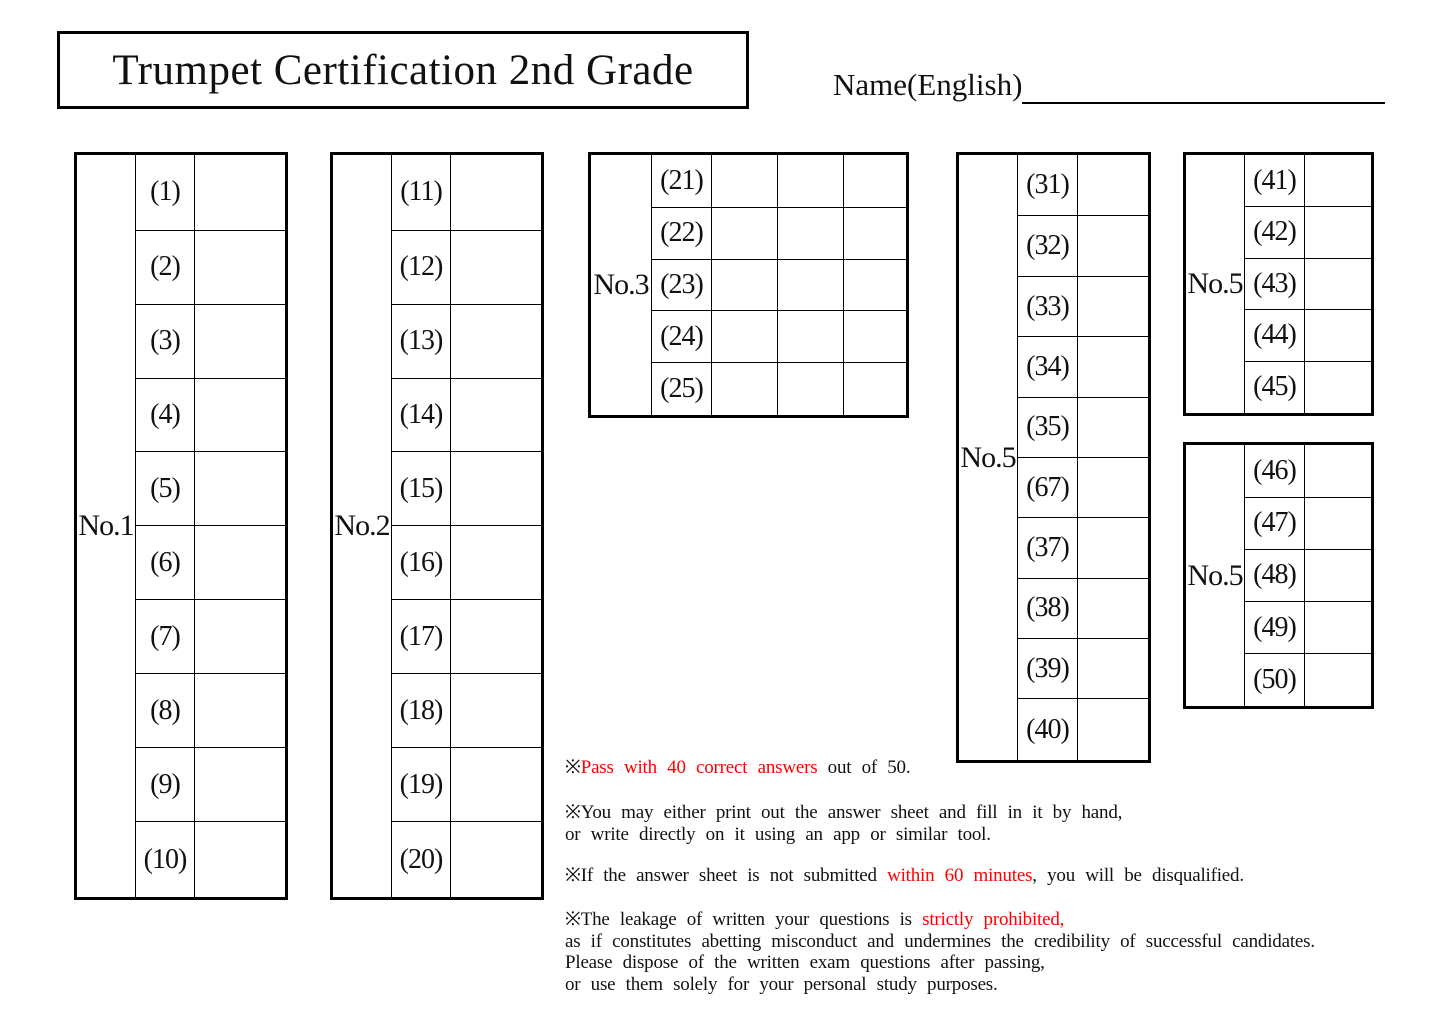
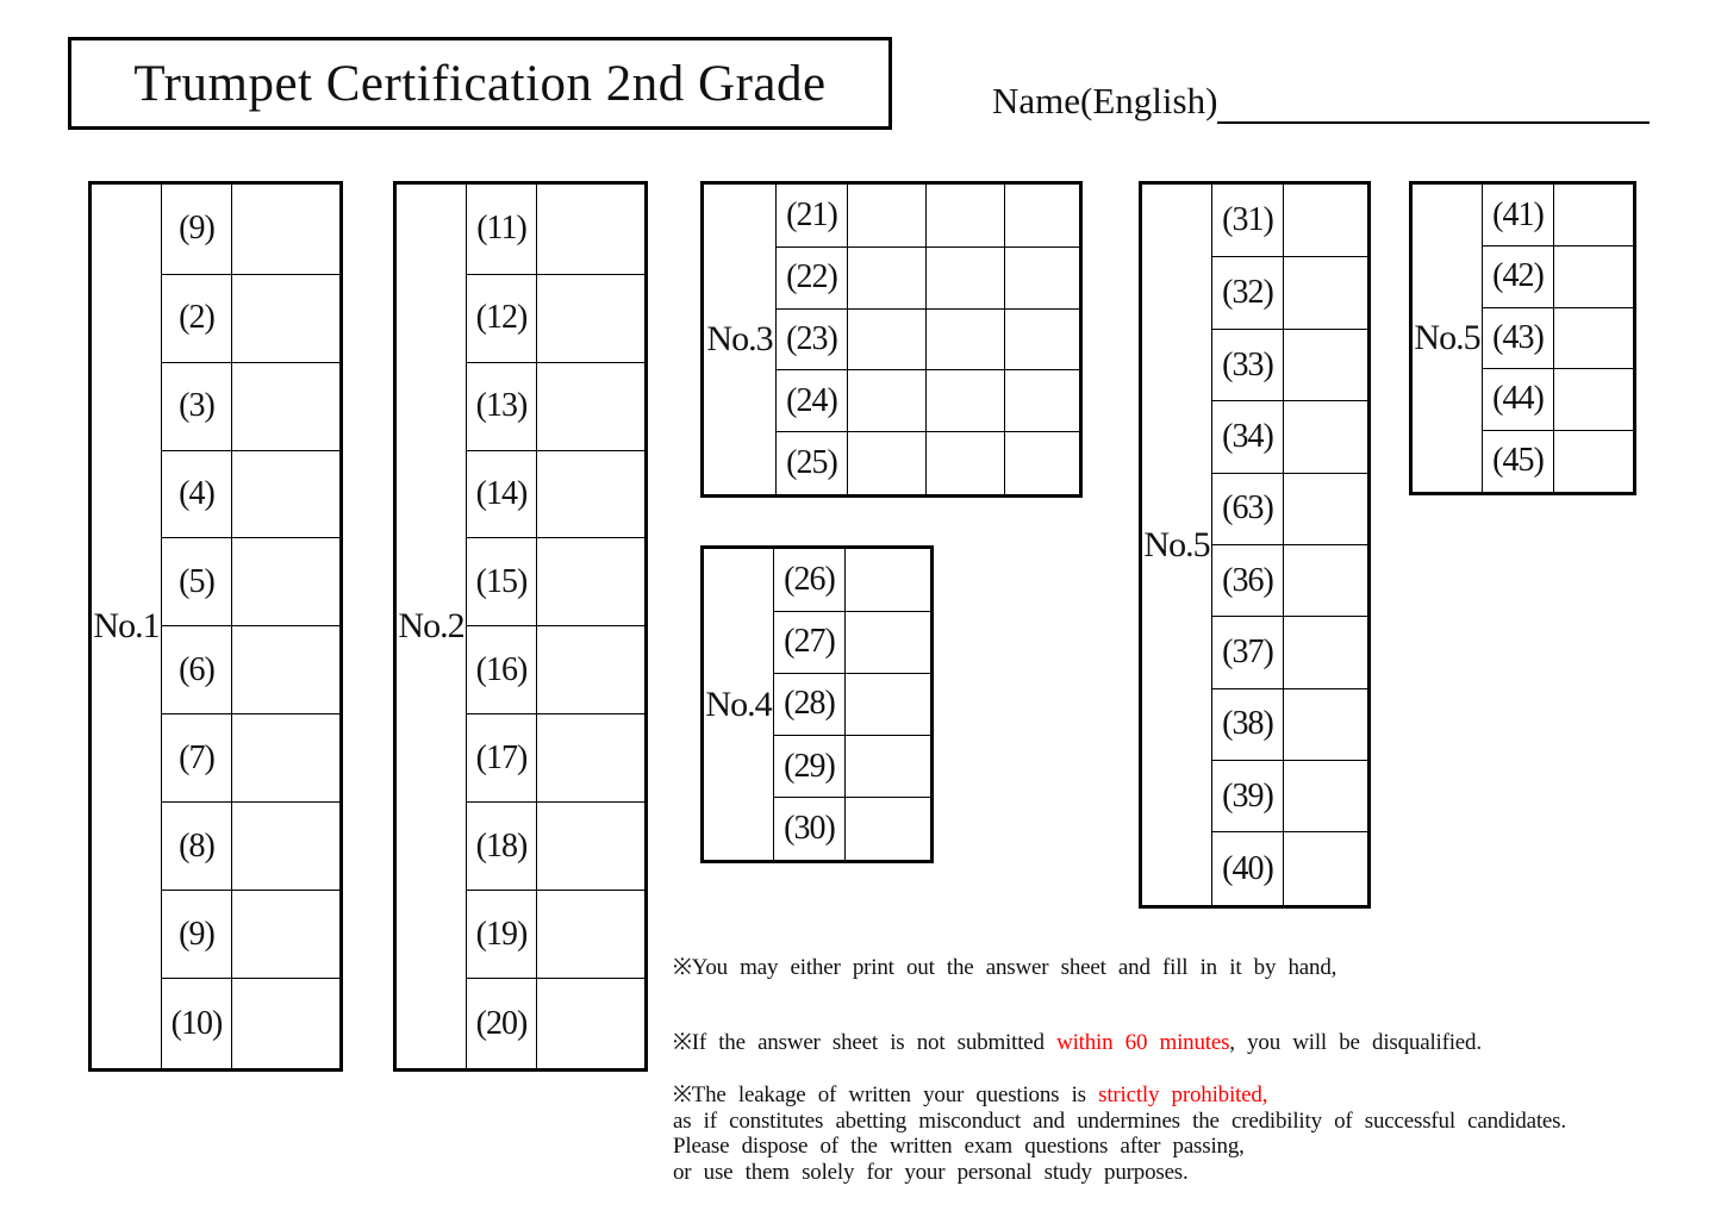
  Trumpet Certification 2nd Grade
  Name(English)
- No.1	(1)
+ No.1	(9)
  (2)
  (3)
  (4)
  (5)
  (6)
  (7)
  (8)
  (9)
  (10)
  No.2	(11)
  (12)
  (13)
  (14)
  (15)
  (16)
  (17)
  (18)
  (19)
  (20)
  No.3	(21)
  (22)
  (23)
  (24)
  (25)
+ No.4	(26)
+ (27)
+ (28)
+ (29)
+ (30)
  No.5	(31)
  (32)
  (33)
  (34)
- (35)
+ (63)
- (67)
+ (36)
  (37)
  (38)
  (39)
  (40)
  No.5	(41)
  (42)
  (43)
  (44)
  (45)
- No.5	(46)
- (47)
- (48)
- (49)
- (50)
- ※Pass with 40 correct answers out of 50.
  ※You may either print out the answer sheet and fill in it by hand,
- or write directly on it using an app or similar tool.
  ※If the answer sheet is not submitted within 60 minutes, you will be disqualified.
  ※The leakage of written your questions is strictly prohibited,
  as if constitutes abetting misconduct and undermines the credibility of successful candidates.
  Please dispose of the written exam questions after passing,
  or use them solely for your personal study purposes.
